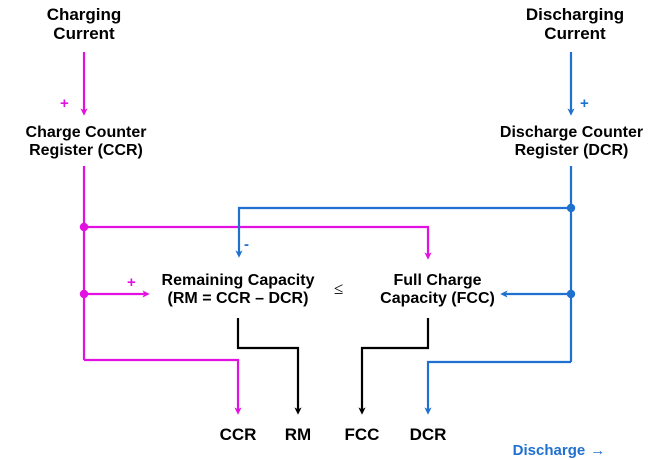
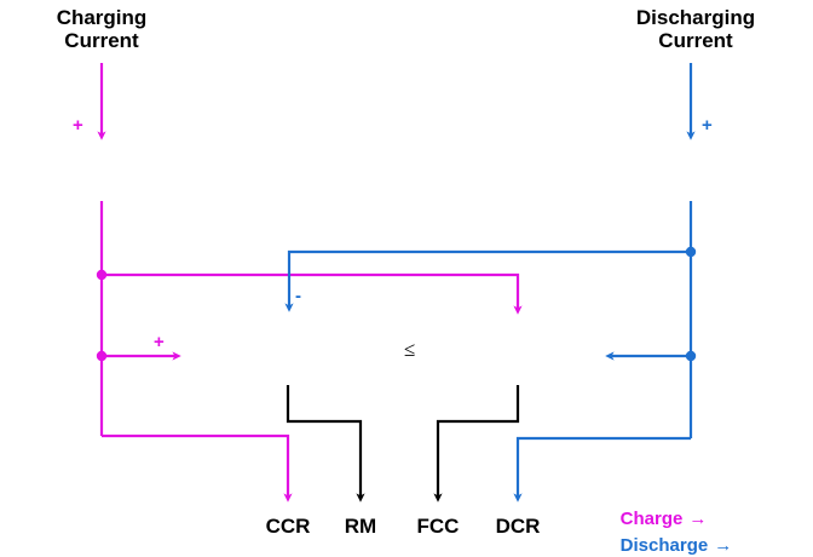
  Charging
  Current
  Discharging
  Current
- Charge Counter
- Register (CCR)
- Discharge Counter
- Register (DCR)
- Remaining Capacity
- (RM = CCR – DCR)
- Full Charge
- Capacity (FCC)
  ≤
  +
  +
  +
  -
  CCR
  RM
  FCC
  DCR
+ Charge →
  Discharge →
